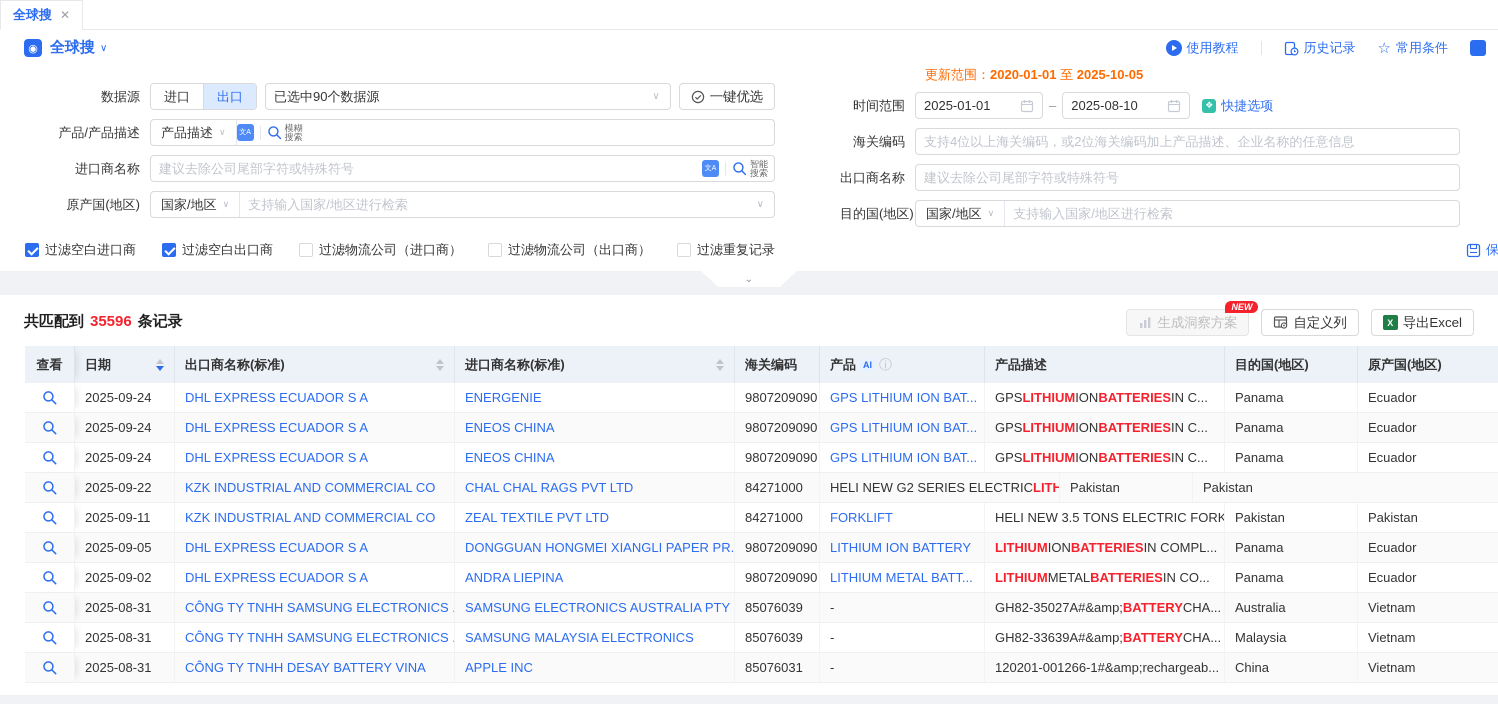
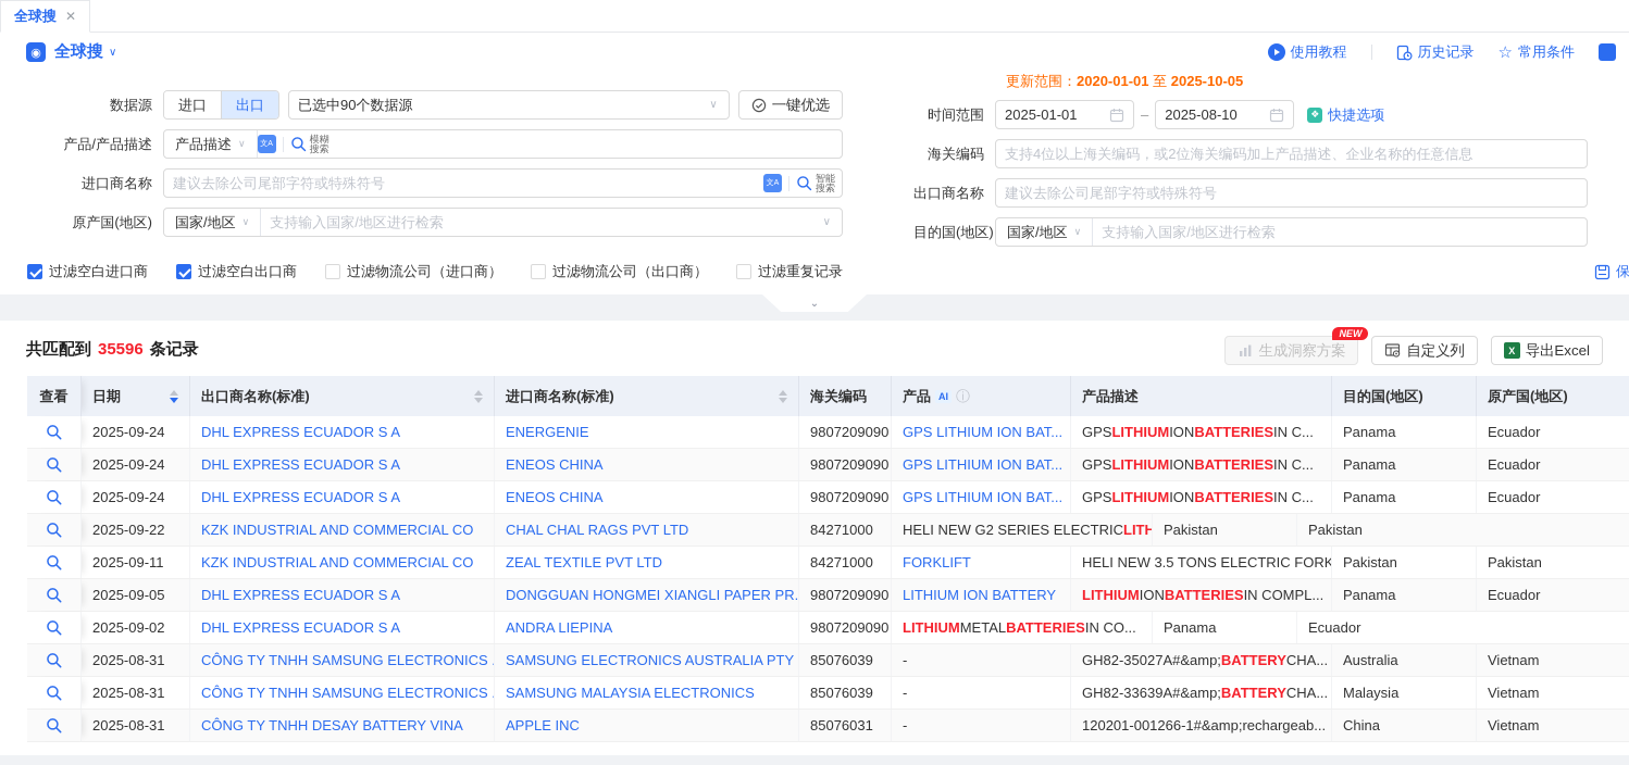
  全球搜
  ✕
  ◉
  全球搜
  ∨
  使用教程
  历史记录
  ☆
  常用条件
  数据源
  进口
  出口
  已选中90个数据源
  ∨
  一键优选
  产品/产品描述
  产品描述
  ∨
  模糊
  搜索
  进口商名称
  建议去除公司尾部字符或特殊符号
  智能
  搜索
  原产国(地区)
  国家/地区
  ∨
  支持输入国家/地区进行检索
  ∨
  更新范围：2020-01-01 至 2025-10-05
  时间范围
  2025-01-01
  –
  2025-08-10
  ❖
  快捷选项
  海关编码
  支持4位以上海关编码，或2位海关编码加上产品描述、企业名称的任意信息
  出口商名称
  建议去除公司尾部字符或特殊符号
  目的国(地区)
  国家/地区
  ∨
  支持输入国家/地区进行检索
  过滤空白进口商
  过滤空白出口商
  过滤物流公司（进口商）
  过滤物流公司（出口商）
  过滤重复记录
  ⌄
  共匹配到
  35596
  条记录
  生成洞察方案
  NEW
  自定义列
  X
  导出Excel
  查看
  日期
  出口商名称(标准)
  进口商名称(标准)
  海关编码
  产品
  AI
  ⓘ
  产品描述
  目的国(地区)
  原产国(地区)
  2025-09-24
  DHL EXPRESS ECUADOR S A
  ENERGENIE
  9807209090
  GPS LITHIUM ION BAT...
  GPS
  LITHIUM
  ION
  BATTERIES
  IN C...
  Panama
  Ecuador
  2025-09-24
  DHL EXPRESS ECUADOR S A
  ENEOS CHINA
  9807209090
  GPS LITHIUM ION BAT...
  GPS
  LITHIUM
  ION
  BATTERIES
  IN C...
  Panama
  Ecuador
  2025-09-24
  DHL EXPRESS ECUADOR S A
  ENEOS CHINA
  9807209090
  GPS LITHIUM ION BAT...
  GPS
  LITHIUM
  ION
  BATTERIES
  IN C...
  Panama
  Ecuador
  2025-09-22
  KZK INDUSTRIAL AND COMMERCIAL CO
  CHAL CHAL RAGS PVT LTD
  84271000
  HELI NEW G2 SERIES ELECTRIC
  Pakistan
  Pakistan
  2025-09-11
  KZK INDUSTRIAL AND COMMERCIAL CO
  ZEAL TEXTILE PVT LTD
  84271000
  FORKLIFT
  HELI NEW 3.5 TONS ELECTRIC FORK
  Pakistan
  Pakistan
  2025-09-05
  DHL EXPRESS ECUADOR S A
  DONGGUAN HONGMEI XIANGLI PAPER PR.
  9807209090
  LITHIUM ION BATTERY
  LITHIUM
  ION
  BATTERIES
  IN COMPL...
  Panama
  Ecuador
  2025-09-02
  DHL EXPRESS ECUADOR S A
  ANDRA LIEPINA
  9807209090
- LITHIUM METAL BATT...
  LITHIUM
  METAL
  BATTERIES
  IN CO...
  Panama
  Ecuador
  2025-08-31
  CÔNG TY TNHH SAMSUNG ELECTRONICS .
  SAMSUNG ELECTRONICS AUSTRALIA PTY
  85076039
  -
  GH82-35027A#&amp;
  BATTERY
  CHA...
  Australia
  Vietnam
  2025-08-31
  CÔNG TY TNHH SAMSUNG ELECTRONICS .
  SAMSUNG MALAYSIA ELECTRONICS
  85076039
  -
  GH82-33639A#&amp;
  BATTERY
  CHA...
  Malaysia
  Vietnam
  2025-08-31
  CÔNG TY TNHH DESAY BATTERY VINA
  APPLE INC
  85076031
  -
  120201-001266-1#&amp;rechargeab...
  China
  Vietnam
